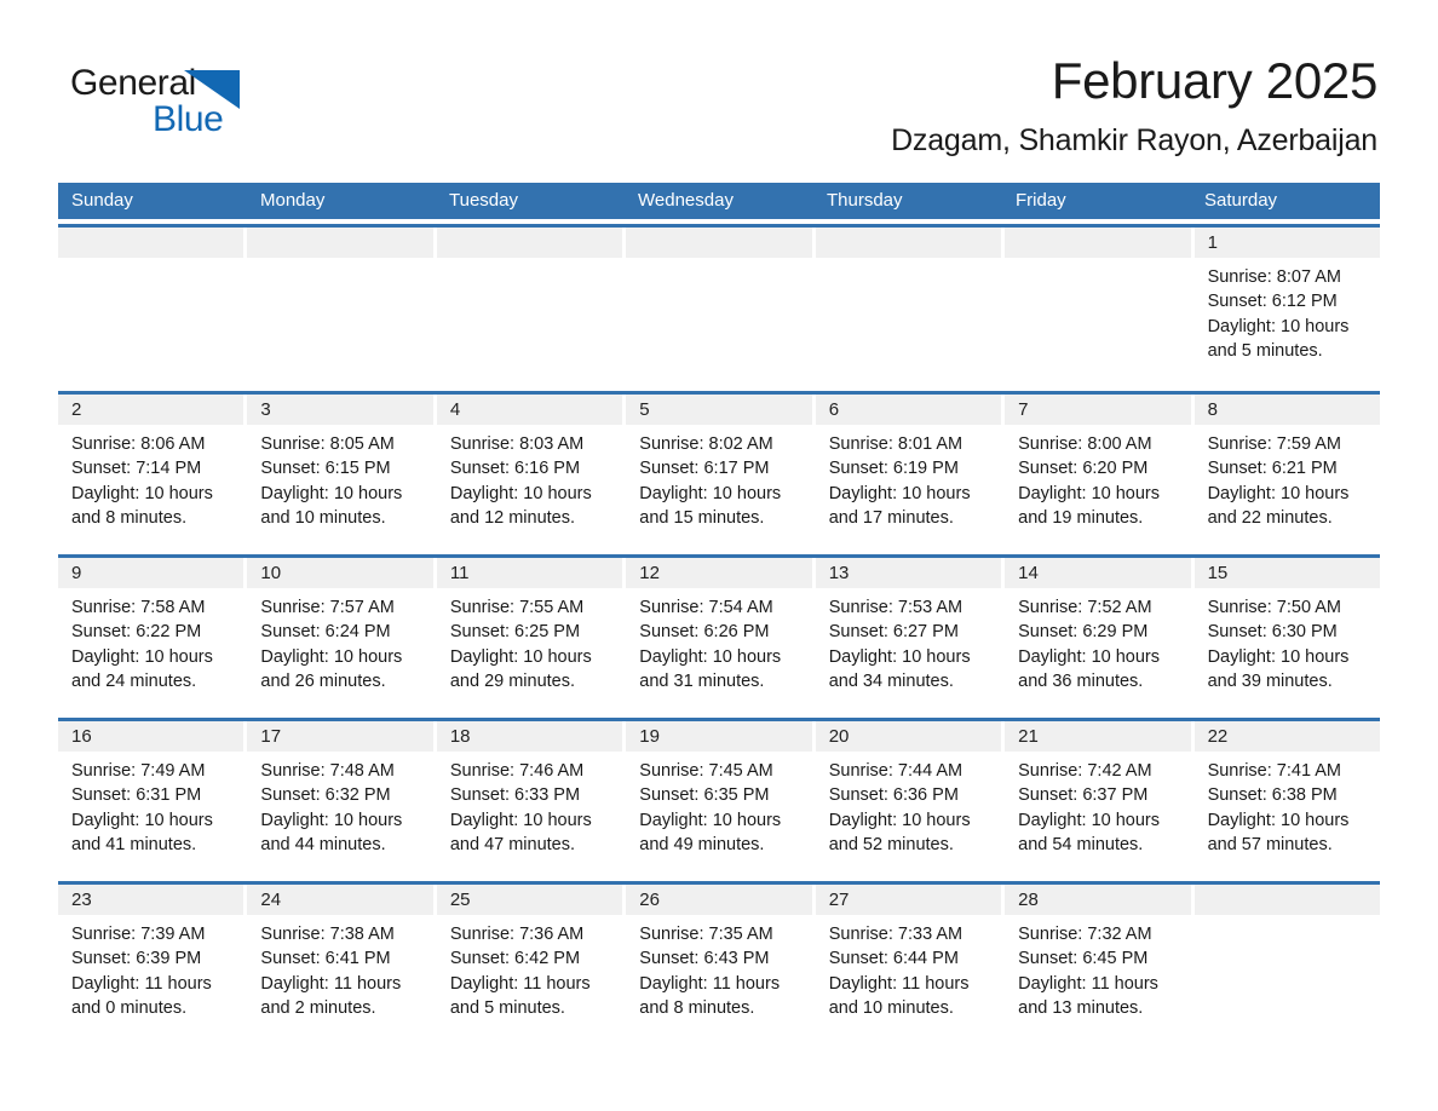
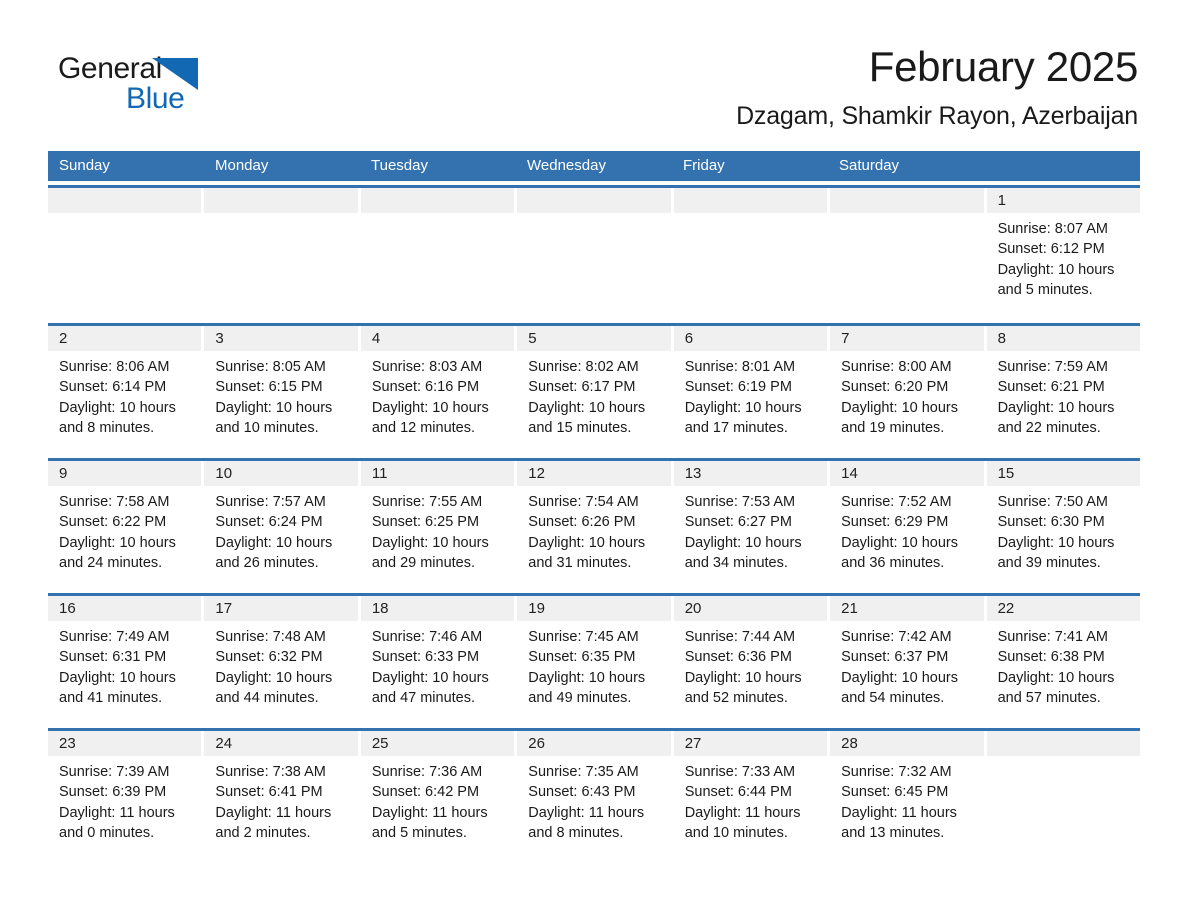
  General
  Blue
  February 2025
  Dzagam, Shamkir Rayon, Azerbaijan
  Sunday
  Monday
  Tuesday
  Wednesday
- Thursday
  Friday
  Saturday
  1
  Sunrise: 8:07 AM
  Sunset: 6:12 PM
  Daylight: 10 hours
  and 5 minutes.
  2
  Sunrise: 8:06 AM
- Sunset: 7:14 PM
+ Sunset: 6:14 PM
  Daylight: 10 hours
  and 8 minutes.
  3
  Sunrise: 8:05 AM
  Sunset: 6:15 PM
  Daylight: 10 hours
  and 10 minutes.
  4
  Sunrise: 8:03 AM
  Sunset: 6:16 PM
  Daylight: 10 hours
  and 12 minutes.
  5
  Sunrise: 8:02 AM
  Sunset: 6:17 PM
  Daylight: 10 hours
  and 15 minutes.
  6
  Sunrise: 8:01 AM
  Sunset: 6:19 PM
  Daylight: 10 hours
  and 17 minutes.
  7
  Sunrise: 8:00 AM
  Sunset: 6:20 PM
  Daylight: 10 hours
  and 19 minutes.
  8
  Sunrise: 7:59 AM
  Sunset: 6:21 PM
  Daylight: 10 hours
  and 22 minutes.
  9
  Sunrise: 7:58 AM
  Sunset: 6:22 PM
  Daylight: 10 hours
  and 24 minutes.
  10
  Sunrise: 7:57 AM
  Sunset: 6:24 PM
  Daylight: 10 hours
  and 26 minutes.
  11
  Sunrise: 7:55 AM
  Sunset: 6:25 PM
  Daylight: 10 hours
  and 29 minutes.
  12
  Sunrise: 7:54 AM
  Sunset: 6:26 PM
  Daylight: 10 hours
  and 31 minutes.
  13
  Sunrise: 7:53 AM
  Sunset: 6:27 PM
  Daylight: 10 hours
  and 34 minutes.
  14
  Sunrise: 7:52 AM
  Sunset: 6:29 PM
  Daylight: 10 hours
  and 36 minutes.
  15
  Sunrise: 7:50 AM
  Sunset: 6:30 PM
  Daylight: 10 hours
  and 39 minutes.
  16
  Sunrise: 7:49 AM
  Sunset: 6:31 PM
  Daylight: 10 hours
  and 41 minutes.
  17
  Sunrise: 7:48 AM
  Sunset: 6:32 PM
  Daylight: 10 hours
  and 44 minutes.
  18
  Sunrise: 7:46 AM
  Sunset: 6:33 PM
  Daylight: 10 hours
  and 47 minutes.
  19
  Sunrise: 7:45 AM
  Sunset: 6:35 PM
  Daylight: 10 hours
  and 49 minutes.
  20
  Sunrise: 7:44 AM
  Sunset: 6:36 PM
  Daylight: 10 hours
  and 52 minutes.
  21
  Sunrise: 7:42 AM
  Sunset: 6:37 PM
  Daylight: 10 hours
  and 54 minutes.
  22
  Sunrise: 7:41 AM
  Sunset: 6:38 PM
  Daylight: 10 hours
  and 57 minutes.
  23
  Sunrise: 7:39 AM
  Sunset: 6:39 PM
  Daylight: 11 hours
  and 0 minutes.
  24
  Sunrise: 7:38 AM
  Sunset: 6:41 PM
  Daylight: 11 hours
  and 2 minutes.
  25
  Sunrise: 7:36 AM
  Sunset: 6:42 PM
  Daylight: 11 hours
  and 5 minutes.
  26
  Sunrise: 7:35 AM
  Sunset: 6:43 PM
  Daylight: 11 hours
  and 8 minutes.
  27
  Sunrise: 7:33 AM
  Sunset: 6:44 PM
  Daylight: 11 hours
  and 10 minutes.
  28
  Sunrise: 7:32 AM
  Sunset: 6:45 PM
  Daylight: 11 hours
  and 13 minutes.
